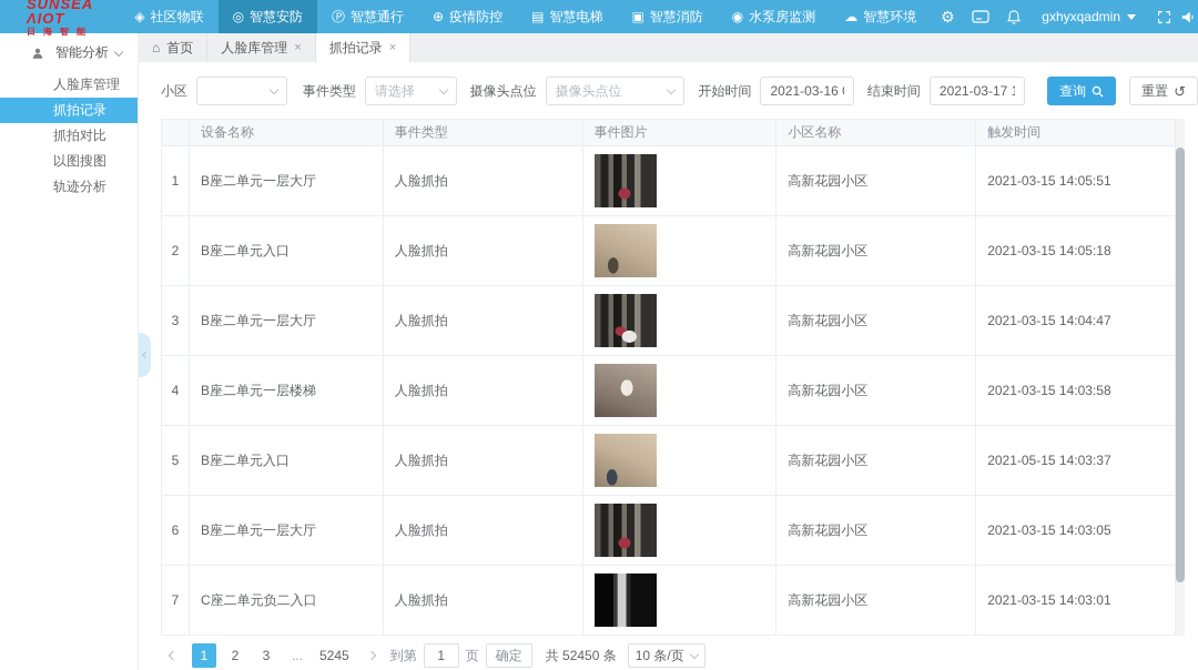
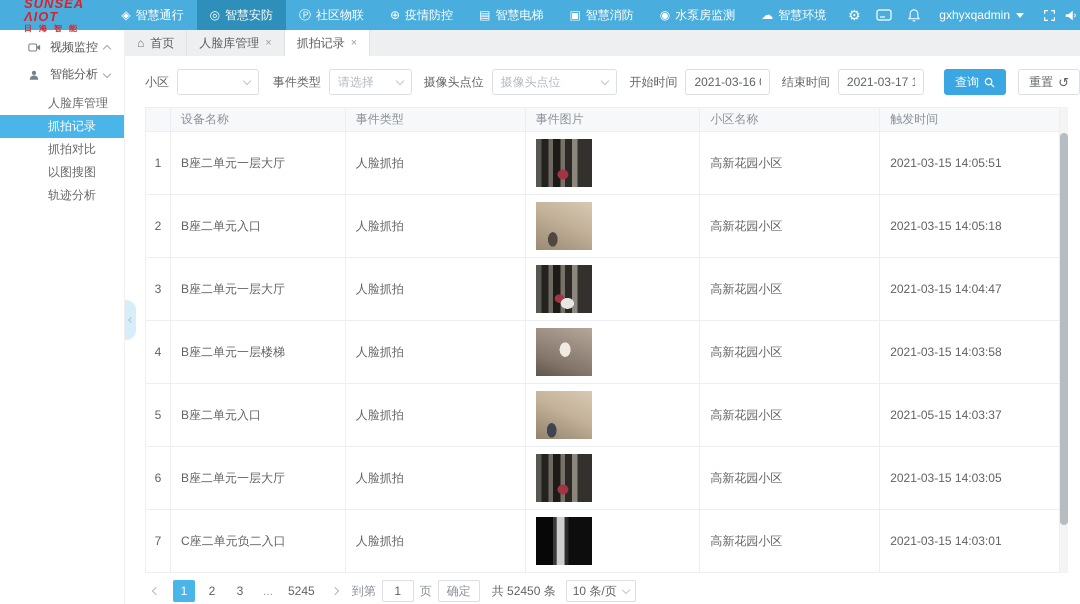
  SUNSEA ΛIOT
  日海智能
  ◈
- 社区物联
+ 智慧通行
  ◎
  智慧安防
  Ⓟ
- 智慧通行
+ 社区物联
  ⊕
  疫情防控
  ▤
  智慧电梯
  ▣
  智慧消防
  ◉
  水泵房监测
  ☁
  智慧环境
  ⚙
  gxhyxqadmin
+ 视频监控
  智能分析
  人脸库管理
  抓拍记录
  抓拍对比
  以图搜图
  轨迹分析
  ⌂
  首页
  人脸库管理
  ×
  抓拍记录
  ×
  小区
  事件类型
  请选择
  摄像头点位
  摄像头点位
  开始时间
  结束时间
  查询
  重置
  ↺
  设备名称
  事件类型
  事件图片
  小区名称
  触发时间
  1
  B座二单元一层大厅
  人脸抓拍
  高新花园小区
  2021-03-15 14:05:51
  2
  B座二单元入口
  人脸抓拍
  高新花园小区
  2021-03-15 14:05:18
  3
  B座二单元一层大厅
  人脸抓拍
  高新花园小区
  2021-03-15 14:04:47
  4
  B座二单元一层楼梯
  人脸抓拍
  高新花园小区
  2021-03-15 14:03:58
  5
  B座二单元入口
  人脸抓拍
  高新花园小区
  2021-05-15 14:03:37
  6
  B座二单元一层大厅
  人脸抓拍
  高新花园小区
  2021-03-15 14:03:05
  7
  C座二单元负二入口
  人脸抓拍
  高新花园小区
  2021-03-15 14:03:01
  1
  2
  3
  ...
  5245
  到第
  1
  页
  确定
  共 52450 条
  10 条/页
